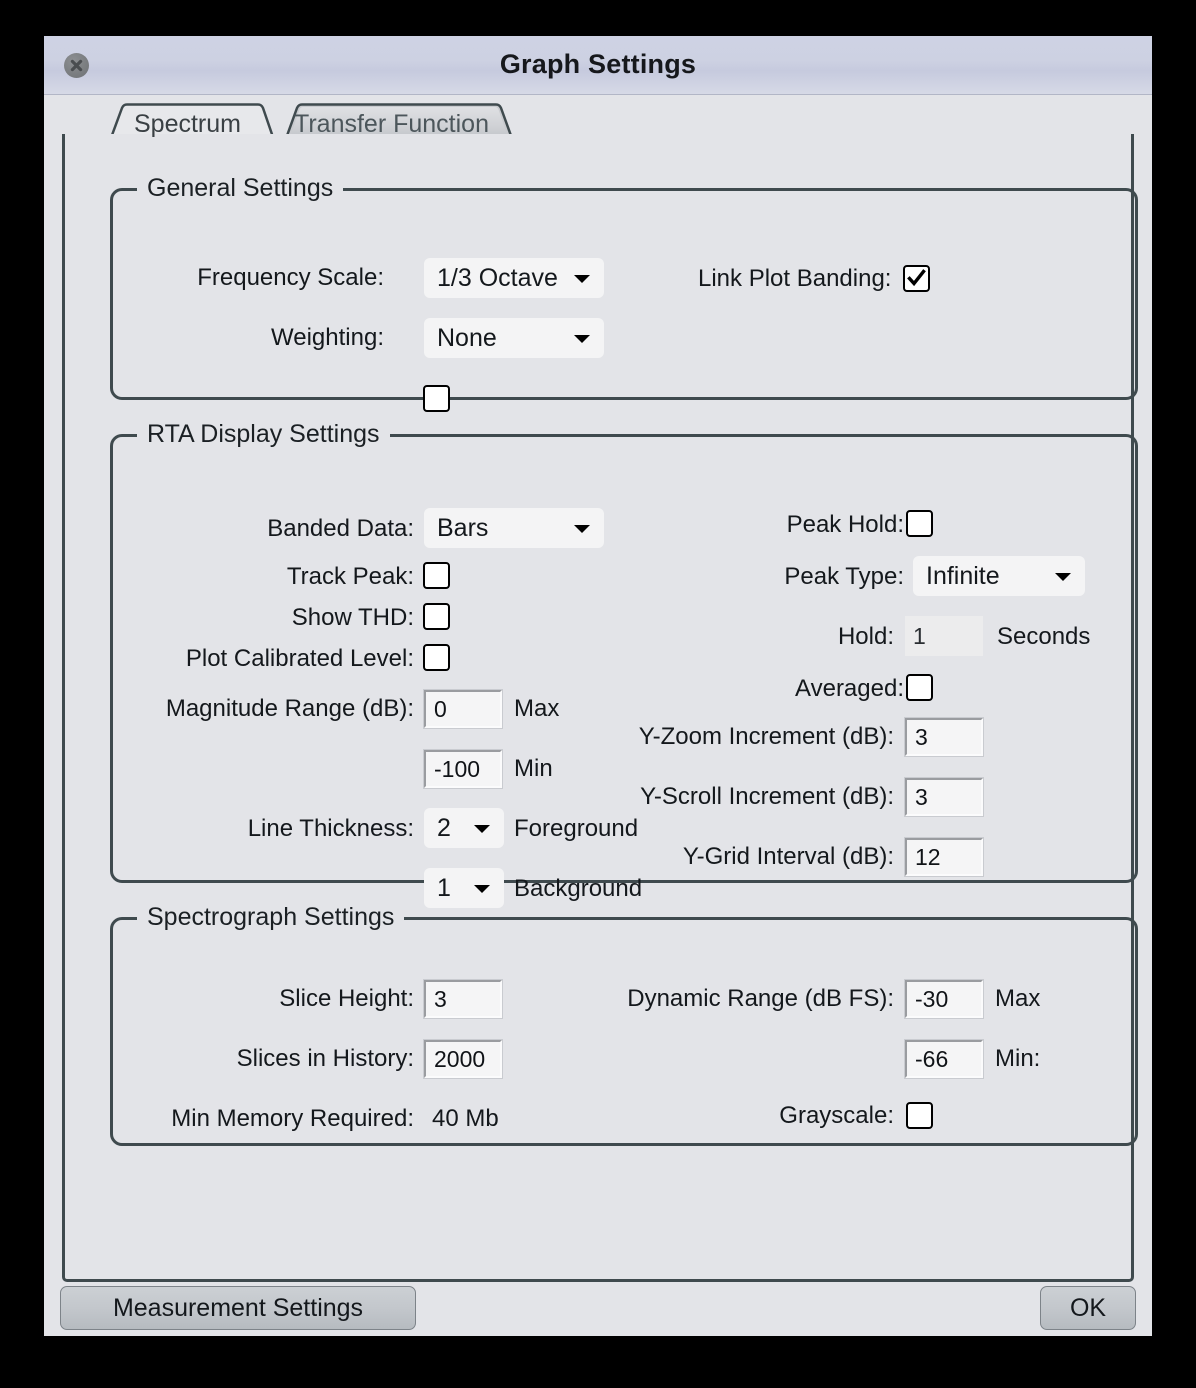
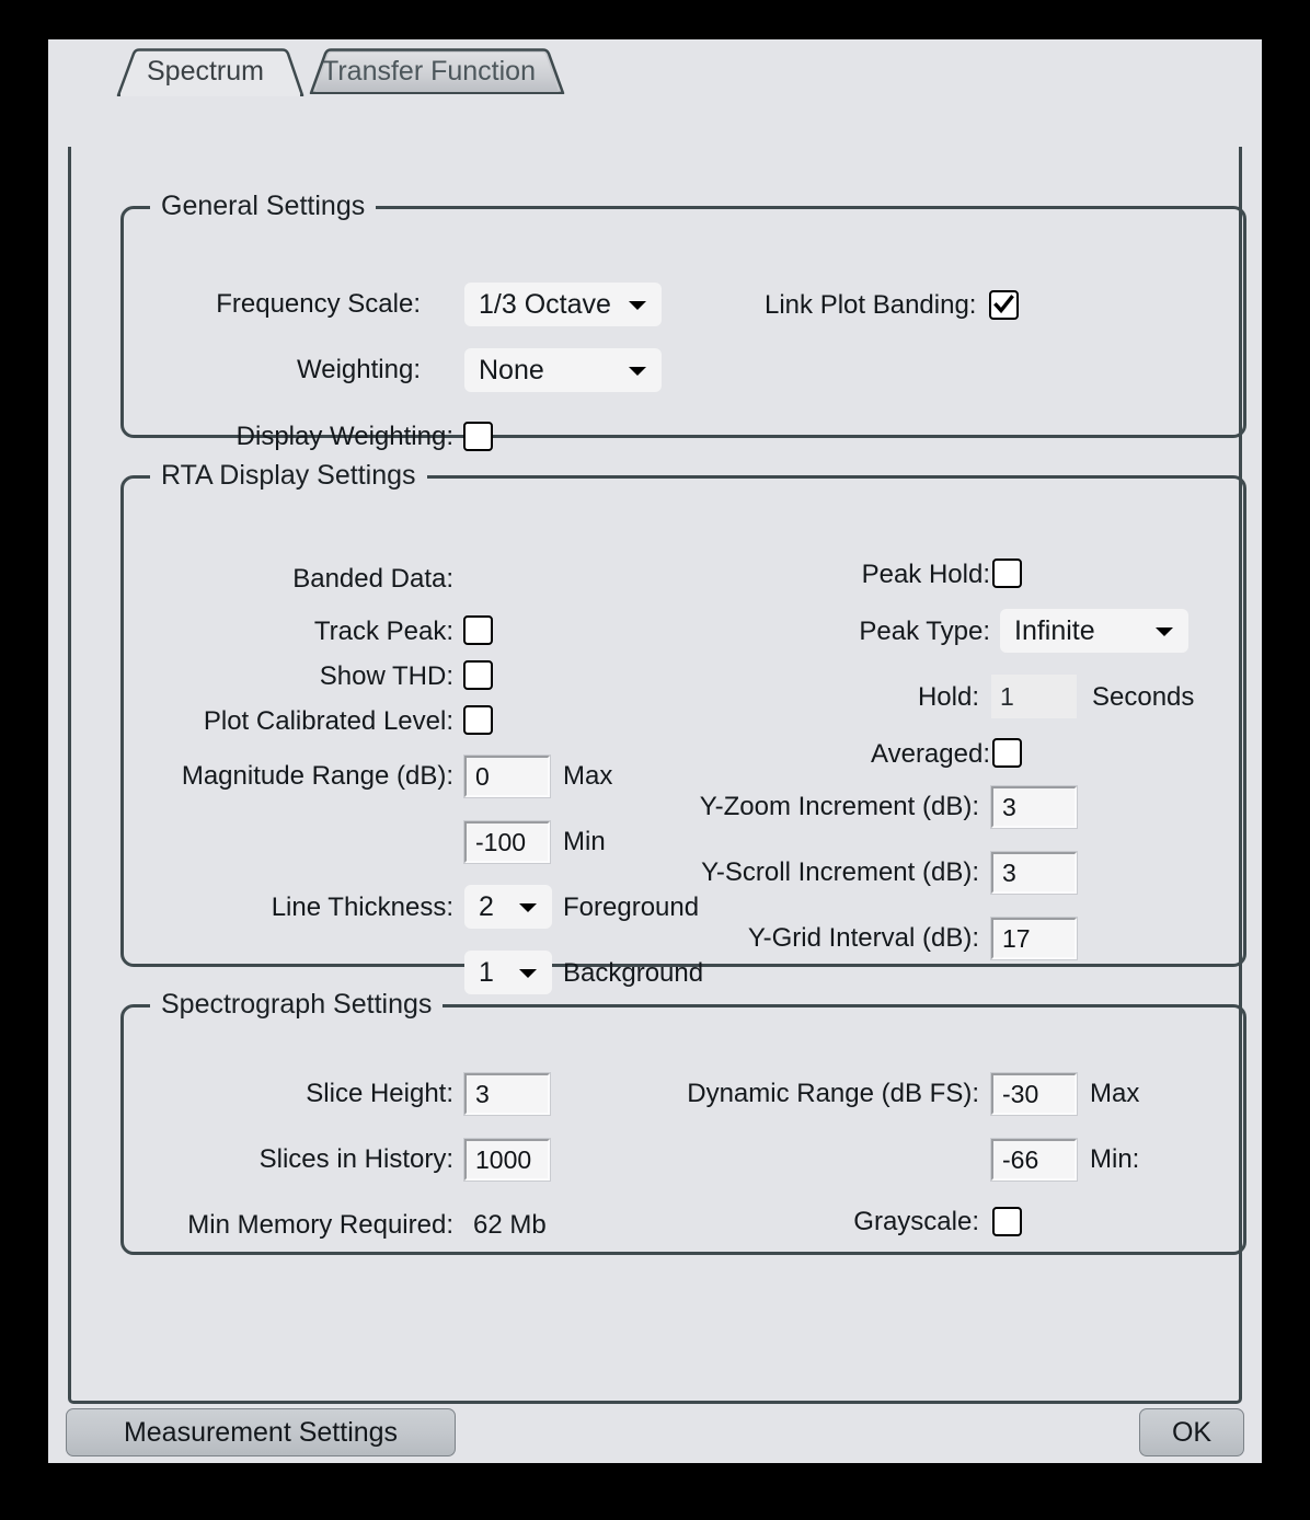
- Graph Settings
  Transfer Function
  Spectrum
  General Settings
  Frequency Scale:
  1/3 Octave
  Weighting:
  None
+ Display Weighting:
  Link Plot Banding:
  RTA Display Settings
  Banded Data:
- Bars
  Track Peak:
  Show THD:
  Plot Calibrated Level:
  Magnitude Range (dB):
  0
  Max
  -100
  Min
  Line Thickness:
  2
  Foreground
  1
  Background
  Peak Hold:
  Peak Type:
  Infinite
  Hold:
  1
  Seconds
  Averaged:
  Y-Zoom Increment (dB):
  3
  Y-Scroll Increment (dB):
  3
  Y-Grid Interval (dB):
- 12
+ 17
  Spectrograph Settings
  Slice Height:
  3
  Slices in History:
- 2000
+ 1000
  Min Memory Required:
- 40 Mb
+ 62 Mb
  Dynamic Range (dB FS):
  -30
  Max
  -66
  Min:
  Grayscale:
  Measurement Settings
  OK
